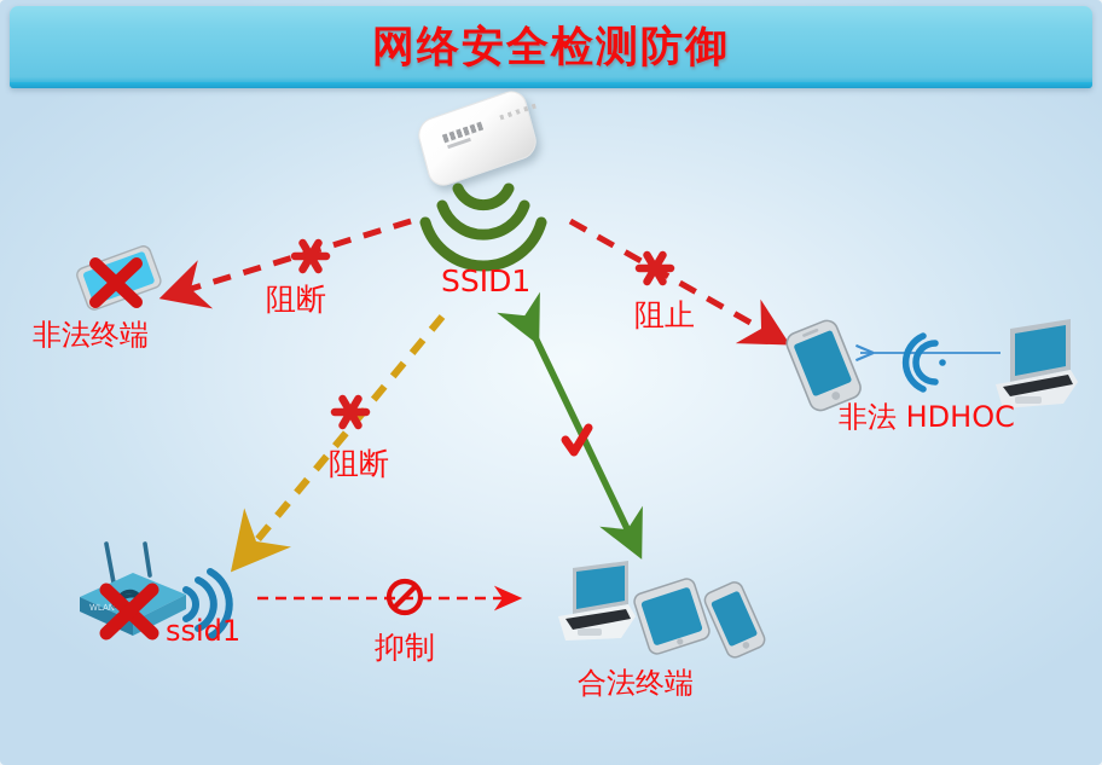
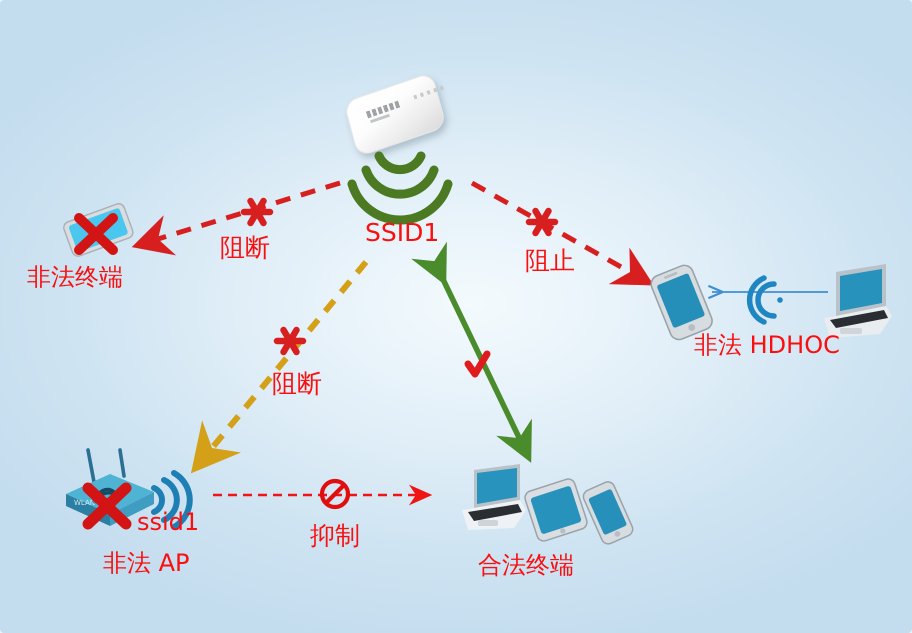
- 网络安全检测防御
  SSID1
  非法终端
  阻断
  阻止
  阻断
  抑制
  WLAN
  ssid1
+ 非法 AP
  非法 HDHOC
  合法终端
